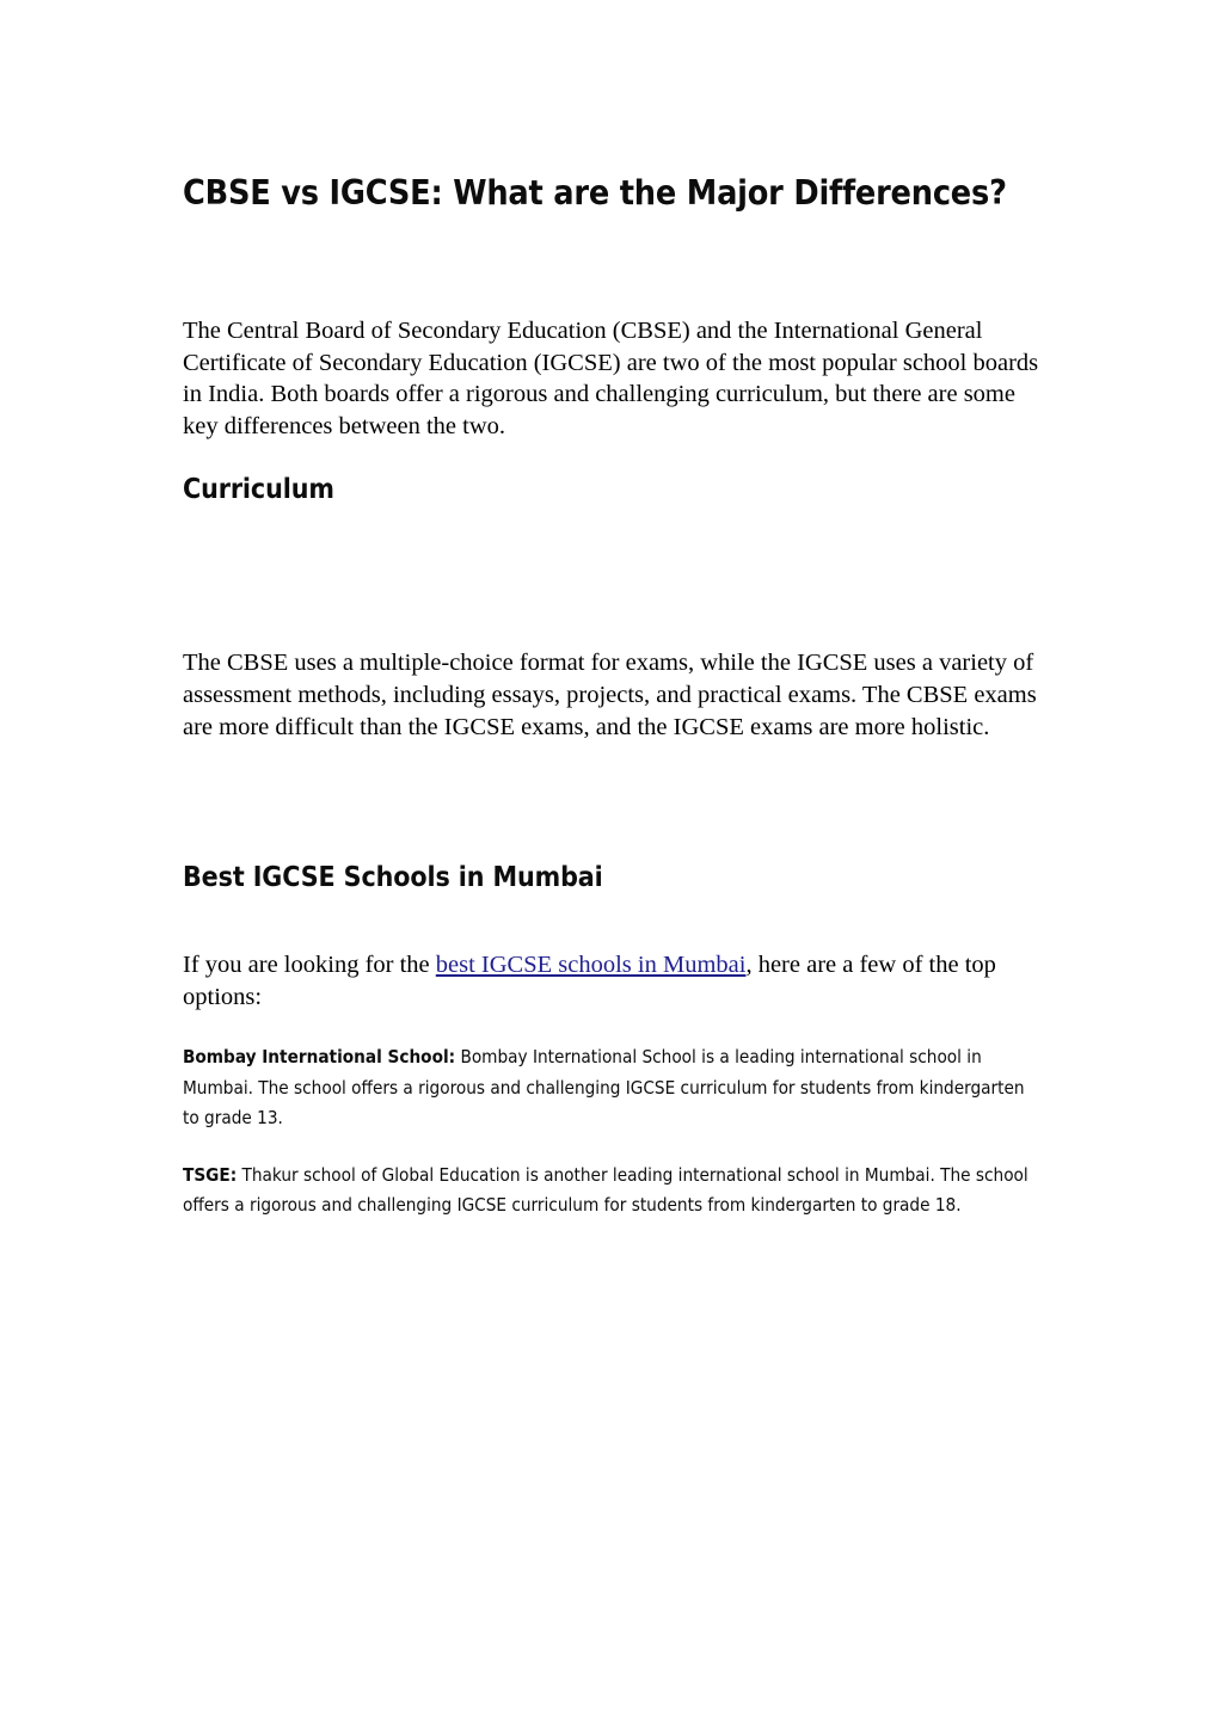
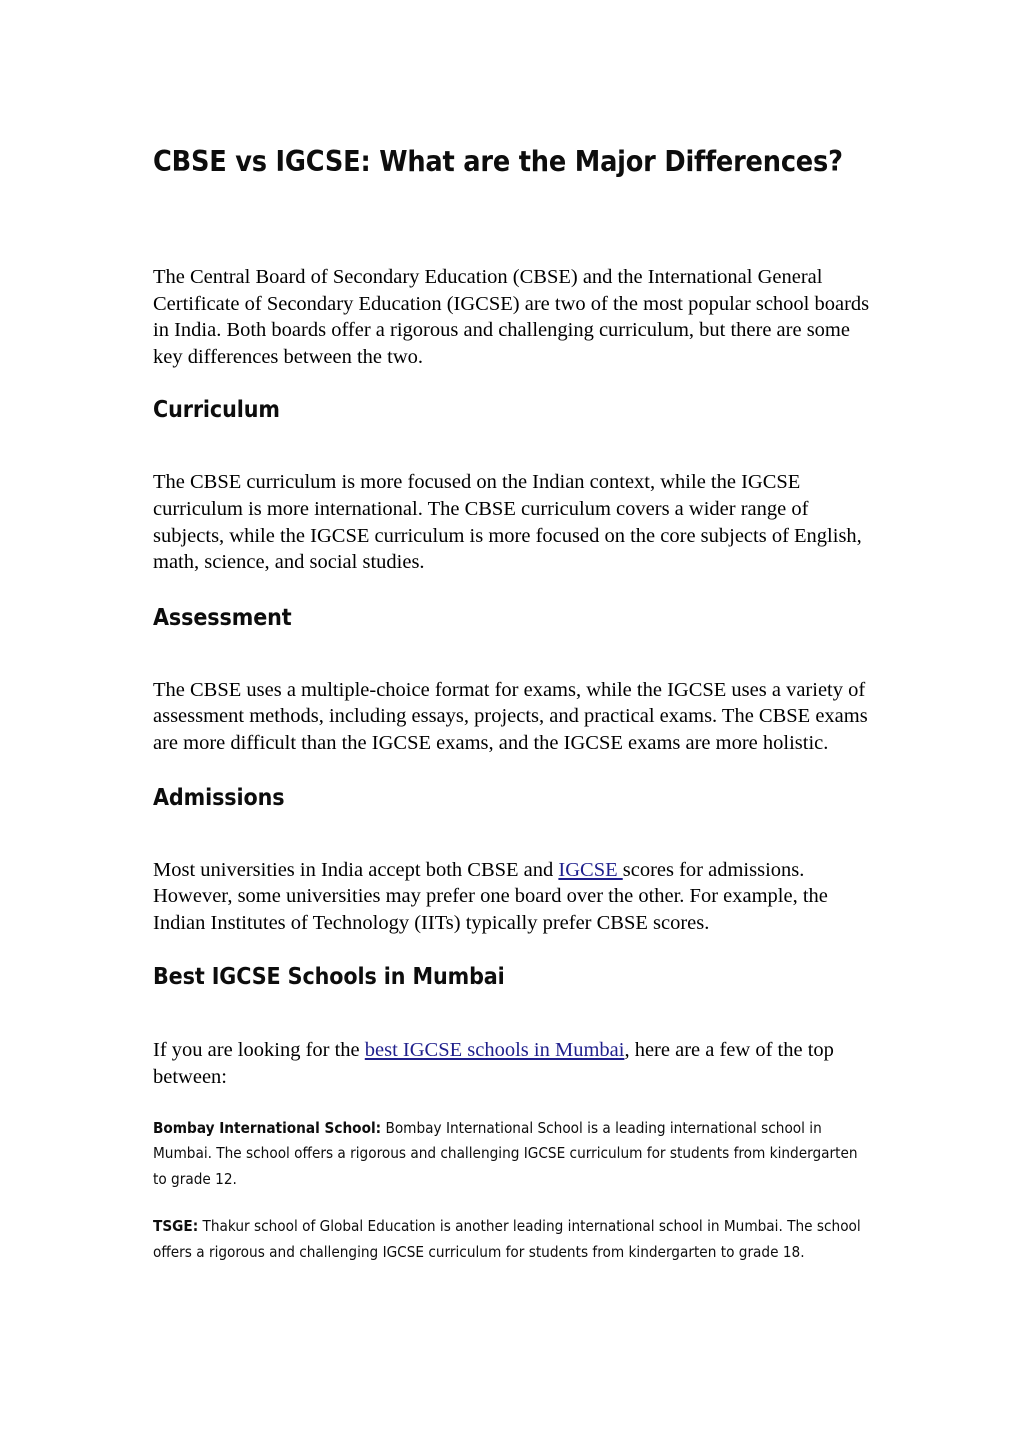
  CBSE vs IGCSE: What are the Major Differences?
  The Central Board of Secondary Education (CBSE) and the International General Certificate of Secondary Education (IGCSE) are two of the most popular school boards in India. Both boards offer a rigorous and challenging curriculum, but there are some key differences between the two.
  Curriculum
+ The CBSE curriculum is more focused on the Indian context, while the IGCSE curriculum is more international. The CBSE curriculum covers a wider range of subjects, while the IGCSE curriculum is more focused on the core subjects of English, math, science, and social studies.
+ Assessment
  The CBSE uses a multiple-choice format for exams, while the IGCSE uses a variety of assessment methods, including essays, projects, and practical exams. The CBSE exams are more difficult than the IGCSE exams, and the IGCSE exams are more holistic.
+ Admissions
+ Most universities in India accept both CBSE and IGCSE scores for admissions. However, some universities may prefer one board over the other. For example, the Indian Institutes of Technology (IITs) typically prefer CBSE scores.
  Best IGCSE Schools in Mumbai
- If you are looking for the best IGCSE schools in Mumbai, here are a few of the top options:
+ If you are looking for the best IGCSE schools in Mumbai, here are a few of the top between:
- Bombay International School: Bombay International School is a leading international school in Mumbai. The school offers a rigorous and challenging IGCSE curriculum for students from kindergarten to grade 13.
+ Bombay International School: Bombay International School is a leading international school in Mumbai. The school offers a rigorous and challenging IGCSE curriculum for students from kindergarten to grade 12.
  TSGE: Thakur school of Global Education is another leading international school in Mumbai. The school offers a rigorous and challenging IGCSE curriculum for students from kindergarten to grade 18.
